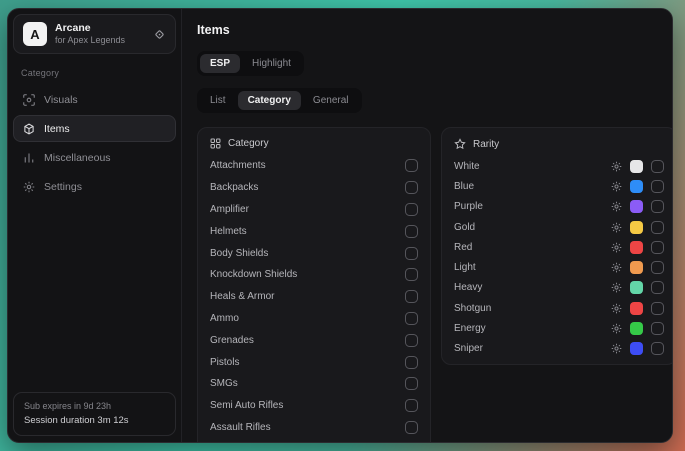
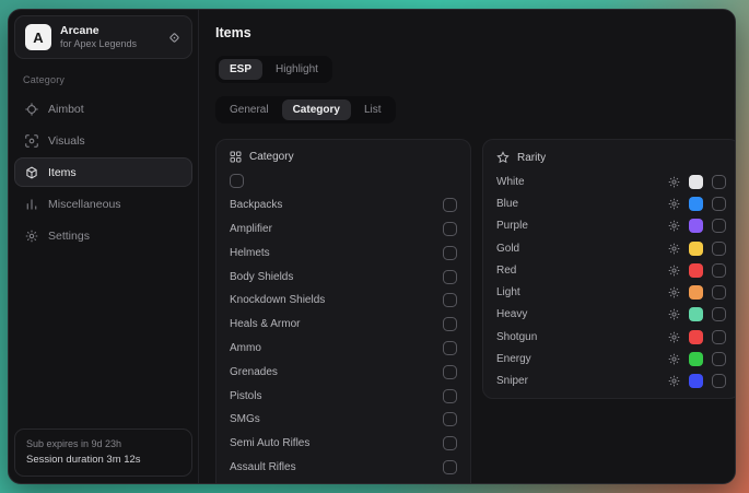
  A
  Arcane
  for Apex Legends
  Category
+ Aimbot
  Visuals
  Items
  Miscellaneous
  Settings
  Sub expires in 9d 23h
  Session duration 3m 12s
  Items
  ESP
  Highlight
- List
+ General
  Category
- General
+ List
  Category
- Attachments
  Backpacks
  Amplifier
  Helmets
  Body Shields
  Knockdown Shields
  Heals & Armor
  Ammo
  Grenades
  Pistols
  SMGs
  Semi Auto Rifles
  Assault Rifles
  Rarity
  White
  Blue
  Purple
  Gold
  Red
  Light
  Heavy
  Shotgun
  Energy
  Sniper
